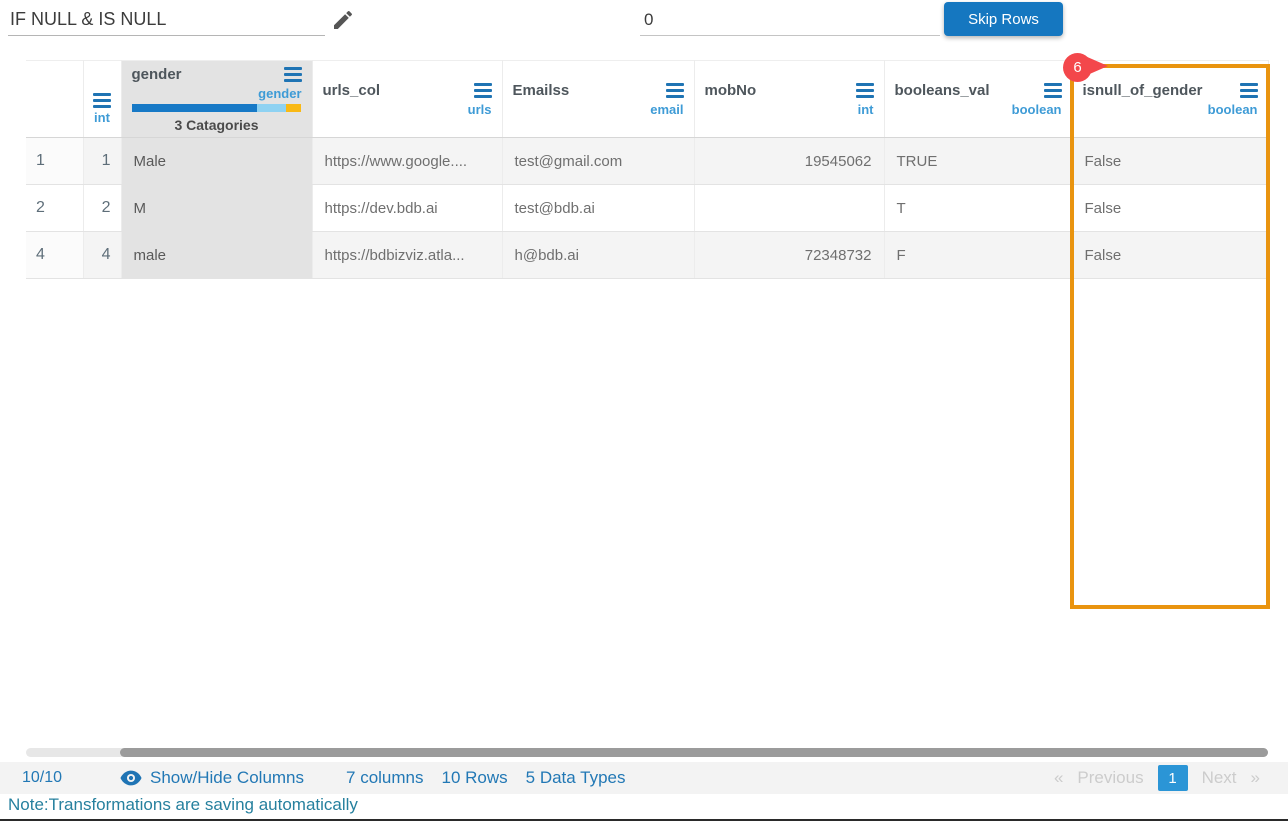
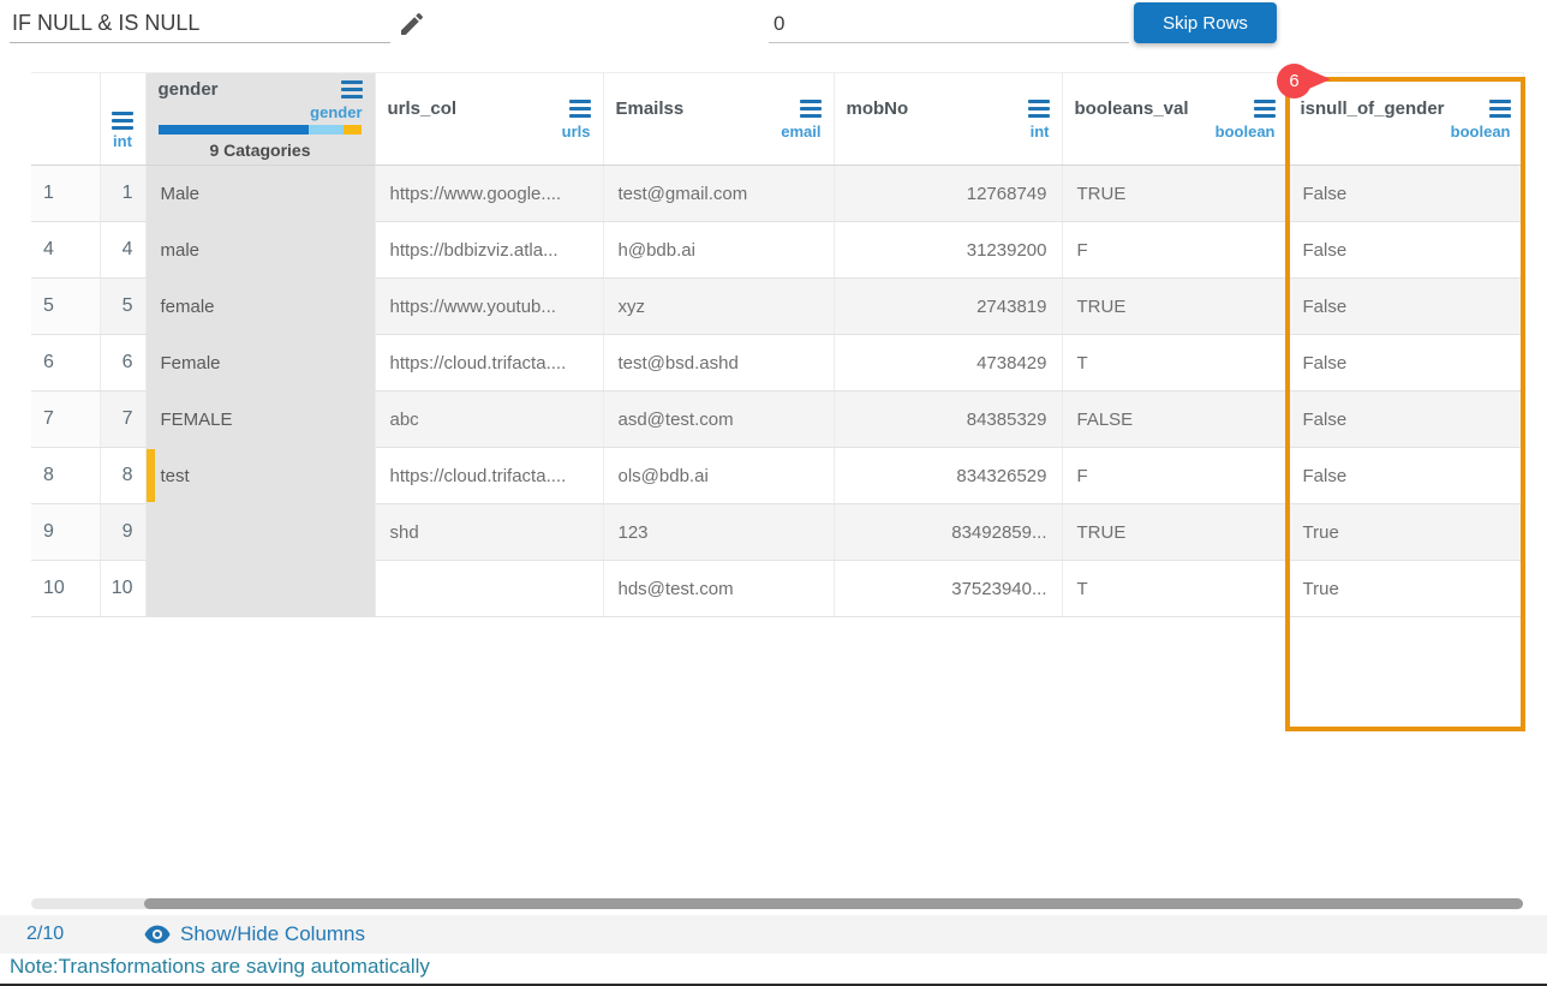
  IF NULL & IS NULL
  0
  Skip Rows
- 	int	gender gender 3 Catagories	urls_col urls	Emailss email	mobNo int	booleans_val boolean	isnull_of_gender boolean
+ 	int	gender gender 9 Catagories	urls_col urls	Emailss email	mobNo int	booleans_val boolean	isnull_of_gender boolean
- 1	1	Male	https://www.google....	test@gmail.com	19545062	TRUE	False
+ 1	1	Male	https://www.google....	test@gmail.com	12768749	TRUE	False
- 2	2	M	https://dev.bdb.ai	test@bdb.ai		T	False
- 4	4	male	https://bdbizviz.atla...	h@bdb.ai	72348732	F	False
+ 4	4	male	https://bdbizviz.atla...	h@bdb.ai	31239200	F	False
+ 5	5	female	https://www.youtub...	xyz	2743819	TRUE	False
+ 6	6	Female	https://cloud.trifacta....	test@bsd.ashd	4738429	T	False
+ 7	7	FEMALE	abc	asd@test.com	84385329	FALSE	False
+ 8	8	test	https://cloud.trifacta....	ols@bdb.ai	834326529	F	False
+ 9	9		shd	123	83492859...	TRUE	True
+ 10	10			hds@test.com	37523940...	T	True
  6
- 10/10
+ 2/10
  Show/Hide Columns
- 7 columns
- 10 Rows
- 5 Data Types
- «
- Previous
- 1
- Next
- »
  Note:Transformations are saving automatically
